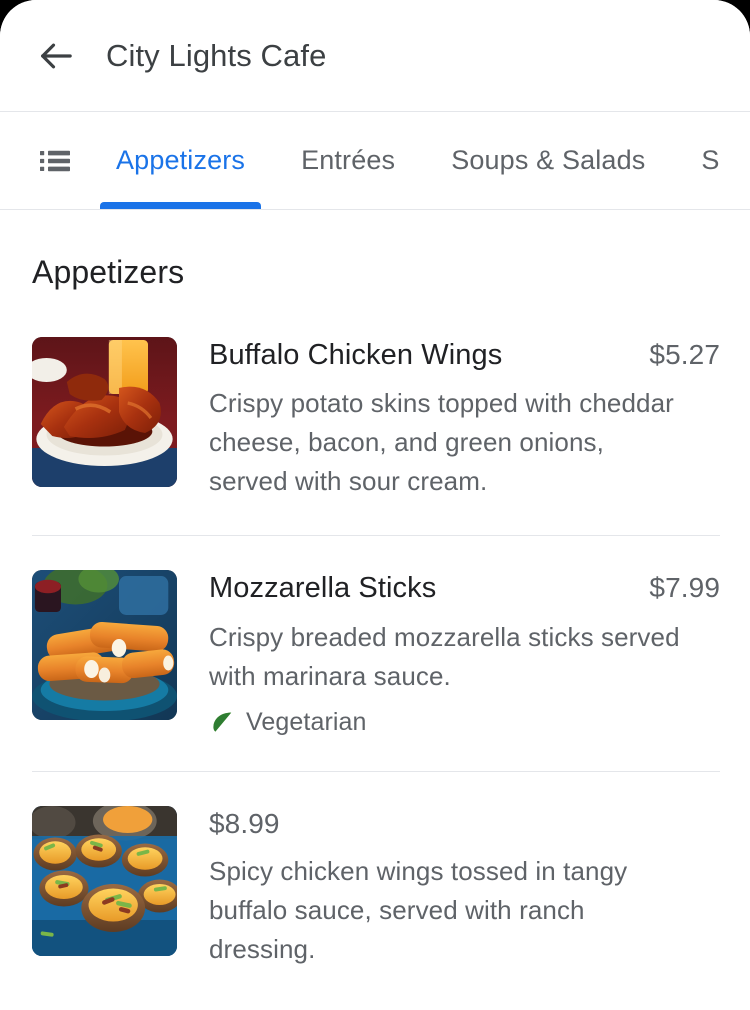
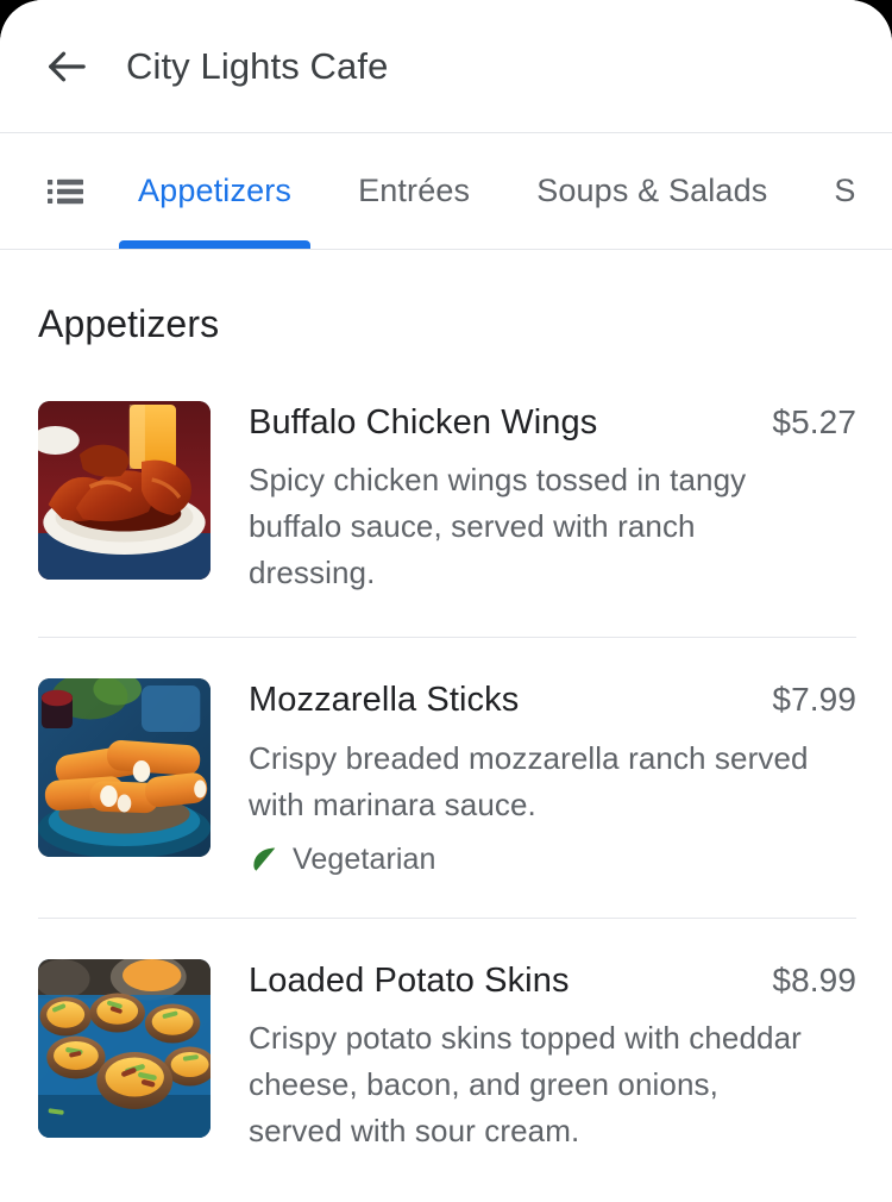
  City Lights Cafe
  Appetizers
  Entrées
  Soups & Salads
  S
  Appetizers
  Buffalo Chicken Wings
  $5.27
- Crispy potato skins topped with cheddar cheese, bacon, and green onions, served with sour cream.
+ Spicy chicken wings tossed in tangy buffalo sauce, served with ranch dressing.
  Mozzarella Sticks
  $7.99
- Crispy breaded mozzarella sticks served with marinara sauce.
+ Crispy breaded mozzarella ranch served with marinara sauce.
  Vegetarian
+ Loaded Potato Skins
  $8.99
- Spicy chicken wings tossed in tangy buffalo sauce, served with ranch dressing.
+ Crispy potato skins topped with cheddar cheese, bacon, and green onions, served with sour cream.
